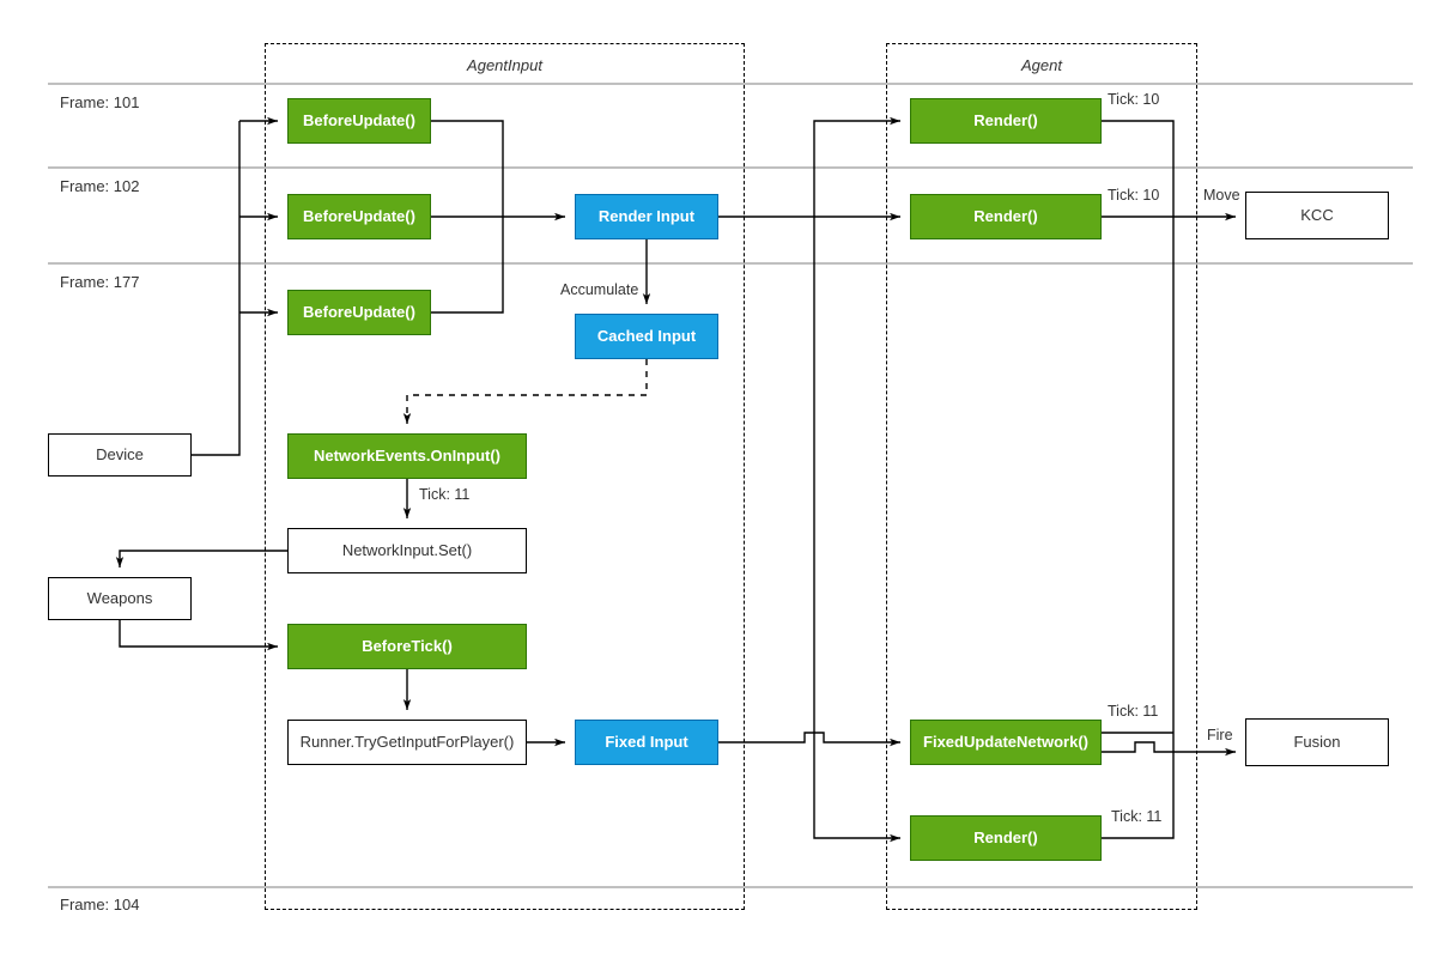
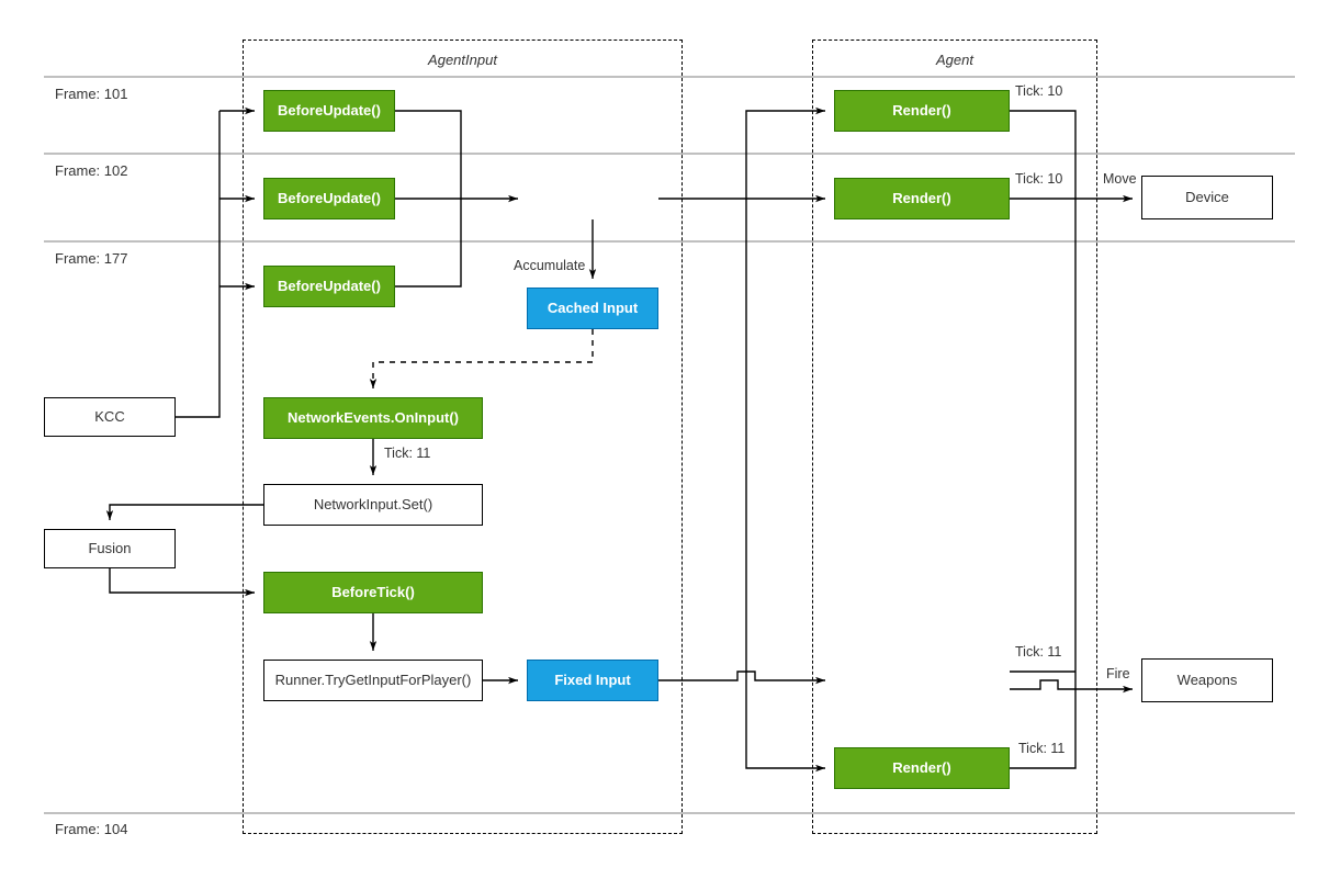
  AgentInput
  Agent
  Frame: 101
  Frame: 102
  Frame: 177
  Frame: 104
  BeforeUpdate()
  BeforeUpdate()
  BeforeUpdate()
- Render Input
  Cached Input
  NetworkEvents.OnInput()
  NetworkInput.Set()
  BeforeTick()
  Runner.TryGetInputForPlayer()
  Fixed Input
  Render()
  Render()
- FixedUpdateNetwork()
  Render()
- Device
+ KCC
- Weapons
+ Fusion
- KCC
+ Device
- Fusion
+ Weapons
  Accumulate
  Tick: 11
  Tick: 10
  Tick: 10
  Tick: 11
  Tick: 11
  Move
  Fire
